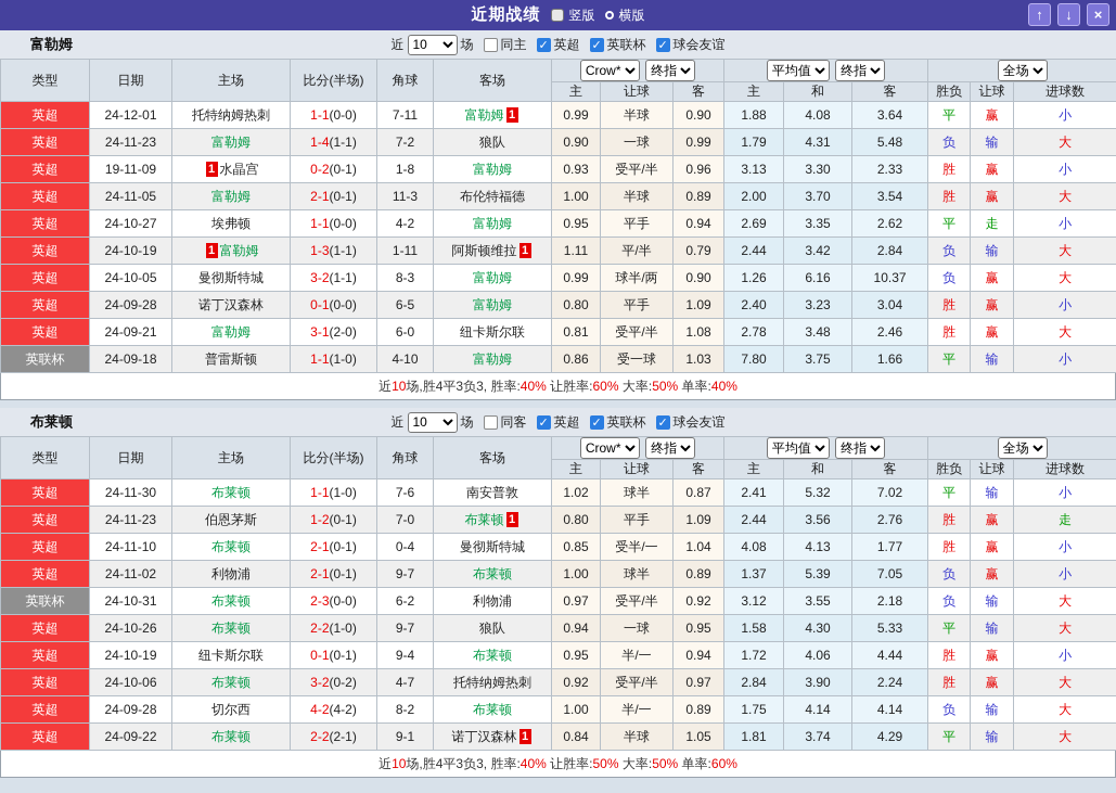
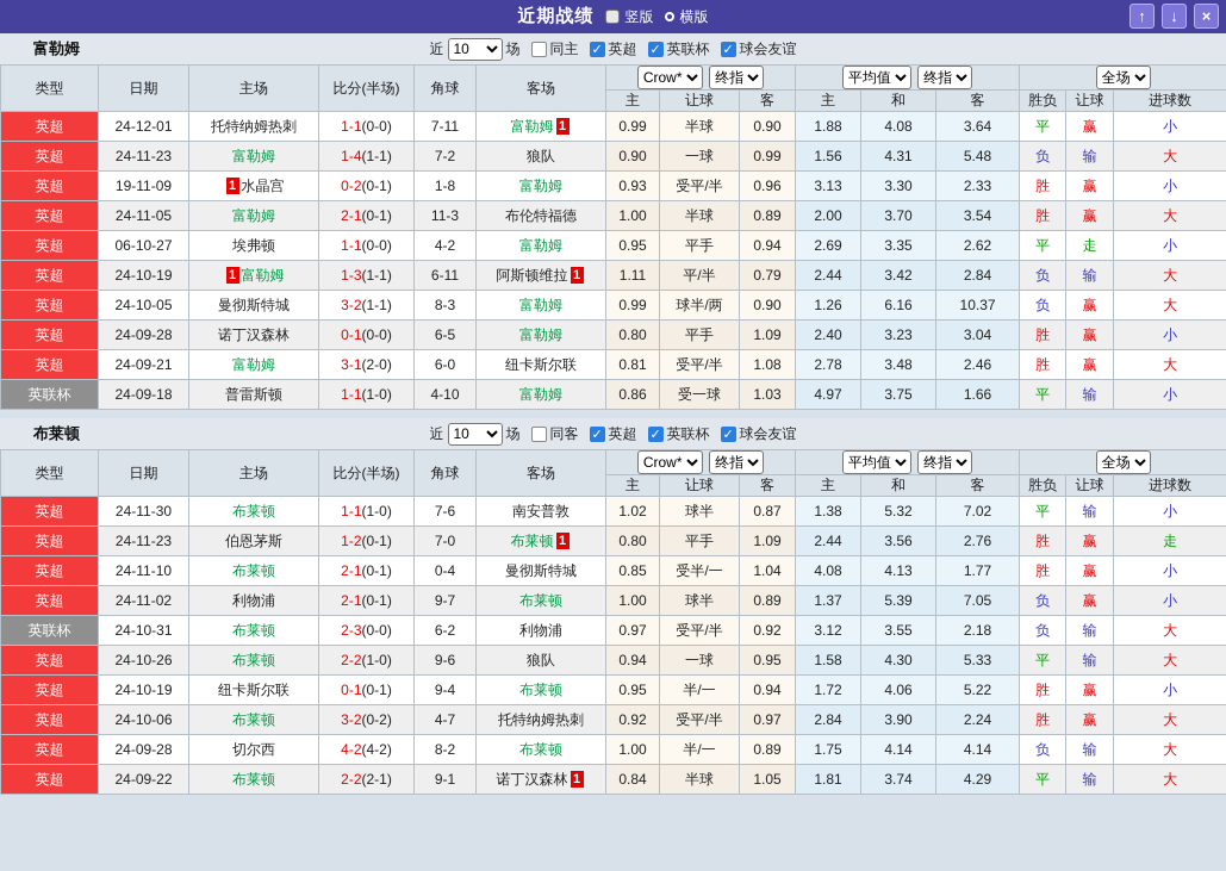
  近期战绩
  竖版
  横版
  ↑
  ↓
  ×
  富勒姆
  近
  10
  场
  同主
  英超
  英联杯
  球会友谊
  类型	日期	主场	比分(半场)	角球	客场	Crow* 终指	平均值 终指	全场
  主	让球	客	主	和	客	胜负	让球	进球数
  英超	24-12-01	托特纳姆热刺	1-1(0-0)	7-11	富勒姆 1	0.99	半球	0.90	1.88	4.08	3.64	平	赢	小
- 英超	24-11-23	富勒姆	1-4(1-1)	7-2	狼队	0.90	一球	0.99	1.79	4.31	5.48	负	输	大
+ 英超	24-11-23	富勒姆	1-4(1-1)	7-2	狼队	0.90	一球	0.99	1.56	4.31	5.48	负	输	大
  英超	19-11-09	1 水晶宫	0-2(0-1)	1-8	富勒姆	0.93	受平/半	0.96	3.13	3.30	2.33	胜	赢	小
  英超	24-11-05	富勒姆	2-1(0-1)	11-3	布伦特福德	1.00	半球	0.89	2.00	3.70	3.54	胜	赢	大
- 英超	24-10-27	埃弗顿	1-1(0-0)	4-2	富勒姆	0.95	平手	0.94	2.69	3.35	2.62	平	走	小
+ 英超	06-10-27	埃弗顿	1-1(0-0)	4-2	富勒姆	0.95	平手	0.94	2.69	3.35	2.62	平	走	小
- 英超	24-10-19	1 富勒姆	1-3(1-1)	1-11	阿斯顿维拉 1	1.11	平/半	0.79	2.44	3.42	2.84	负	输	大
+ 英超	24-10-19	1 富勒姆	1-3(1-1)	6-11	阿斯顿维拉 1	1.11	平/半	0.79	2.44	3.42	2.84	负	输	大
  英超	24-10-05	曼彻斯特城	3-2(1-1)	8-3	富勒姆	0.99	球半/两	0.90	1.26	6.16	10.37	负	赢	大
  英超	24-09-28	诺丁汉森林	0-1(0-0)	6-5	富勒姆	0.80	平手	1.09	2.40	3.23	3.04	胜	赢	小
  英超	24-09-21	富勒姆	3-1(2-0)	6-0	纽卡斯尔联	0.81	受平/半	1.08	2.78	3.48	2.46	胜	赢	大
- 英联杯	24-09-18	普雷斯顿	1-1(1-0)	4-10	富勒姆	0.86	受一球	1.03	7.80	3.75	1.66	平	输	小
+ 英联杯	24-09-18	普雷斯顿	1-1(1-0)	4-10	富勒姆	0.86	受一球	1.03	4.97	3.75	1.66	平	输	小
- 近10场,胜4平3负3, 胜率:40% 让胜率:60% 大率:50% 单率:40%
  布莱顿
  近
  10
  场
  同客
  英超
  英联杯
  球会友谊
  类型	日期	主场	比分(半场)	角球	客场	Crow* 终指	平均值 终指	全场
  主	让球	客	主	和	客	胜负	让球	进球数
- 英超	24-11-30	布莱顿	1-1(1-0)	7-6	南安普敦	1.02	球半	0.87	2.41	5.32	7.02	平	输	小
+ 英超	24-11-30	布莱顿	1-1(1-0)	7-6	南安普敦	1.02	球半	0.87	1.38	5.32	7.02	平	输	小
  英超	24-11-23	伯恩茅斯	1-2(0-1)	7-0	布莱顿 1	0.80	平手	1.09	2.44	3.56	2.76	胜	赢	走
  英超	24-11-10	布莱顿	2-1(0-1)	0-4	曼彻斯特城	0.85	受半/一	1.04	4.08	4.13	1.77	胜	赢	小
  英超	24-11-02	利物浦	2-1(0-1)	9-7	布莱顿	1.00	球半	0.89	1.37	5.39	7.05	负	赢	小
  英联杯	24-10-31	布莱顿	2-3(0-0)	6-2	利物浦	0.97	受平/半	0.92	3.12	3.55	2.18	负	输	大
- 英超	24-10-26	布莱顿	2-2(1-0)	9-7	狼队	0.94	一球	0.95	1.58	4.30	5.33	平	输	大
+ 英超	24-10-26	布莱顿	2-2(1-0)	9-6	狼队	0.94	一球	0.95	1.58	4.30	5.33	平	输	大
- 英超	24-10-19	纽卡斯尔联	0-1(0-1)	9-4	布莱顿	0.95	半/一	0.94	1.72	4.06	4.44	胜	赢	小
+ 英超	24-10-19	纽卡斯尔联	0-1(0-1)	9-4	布莱顿	0.95	半/一	0.94	1.72	4.06	5.22	胜	赢	小
  英超	24-10-06	布莱顿	3-2(0-2)	4-7	托特纳姆热刺	0.92	受平/半	0.97	2.84	3.90	2.24	胜	赢	大
  英超	24-09-28	切尔西	4-2(4-2)	8-2	布莱顿	1.00	半/一	0.89	1.75	4.14	4.14	负	输	大
  英超	24-09-22	布莱顿	2-2(2-1)	9-1	诺丁汉森林 1	0.84	半球	1.05	1.81	3.74	4.29	平	输	大
- 近10场,胜4平3负3, 胜率:40% 让胜率:50% 大率:50% 单率:60%
